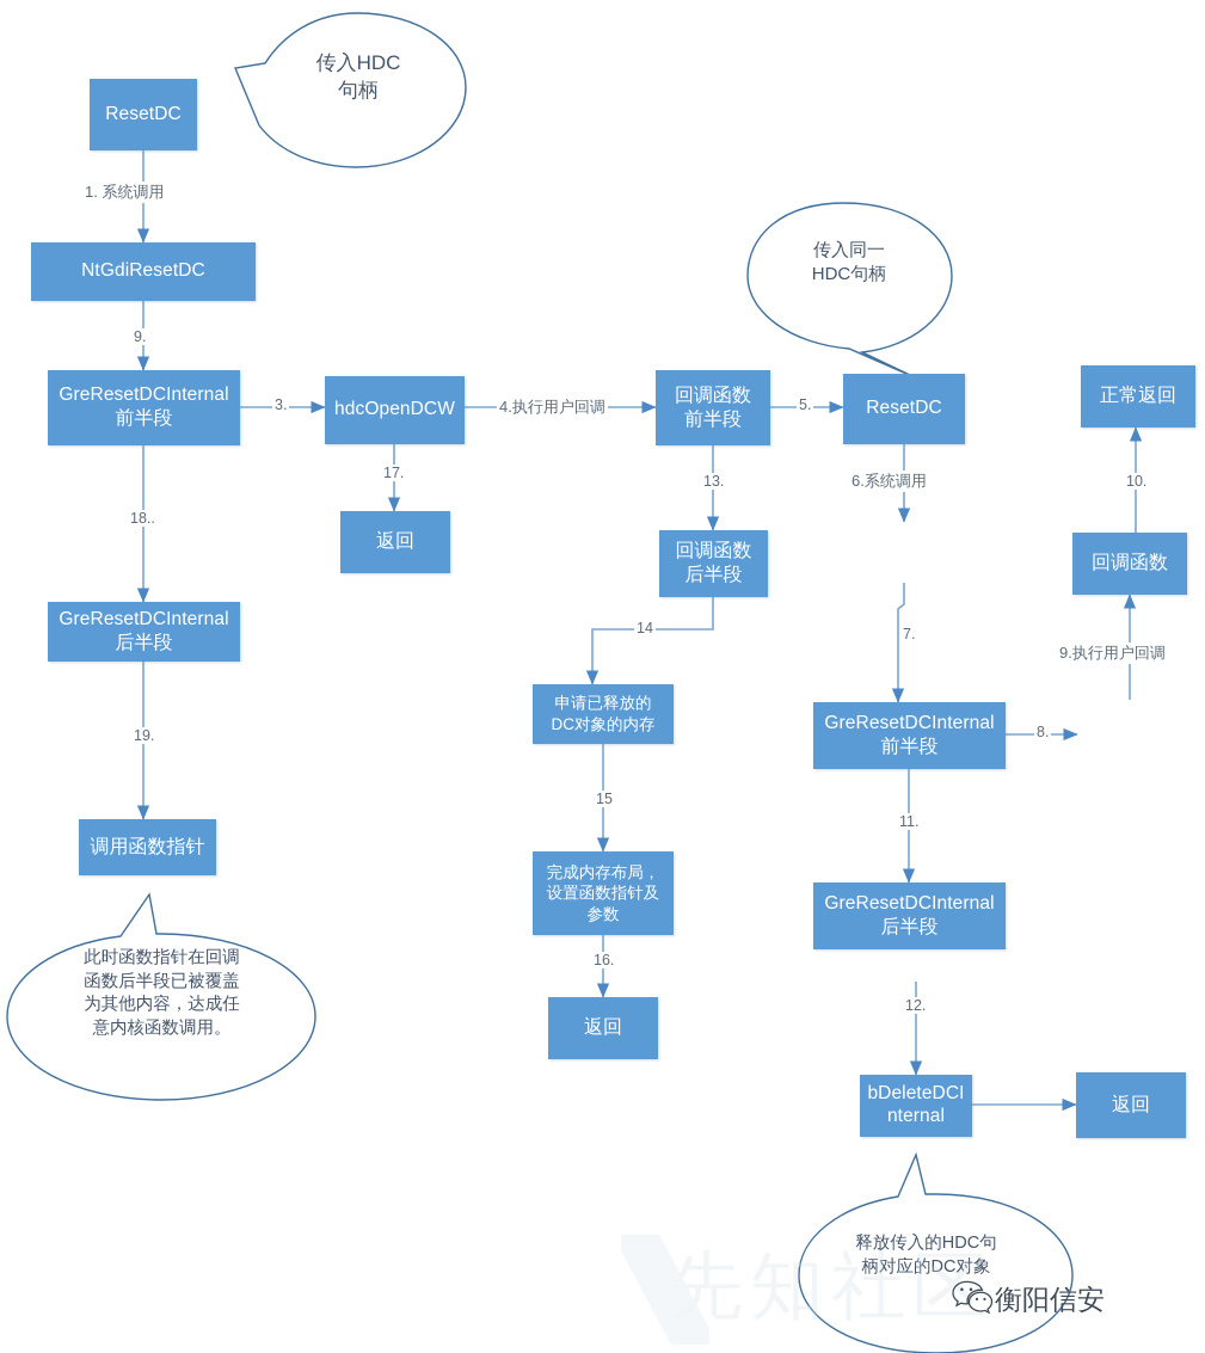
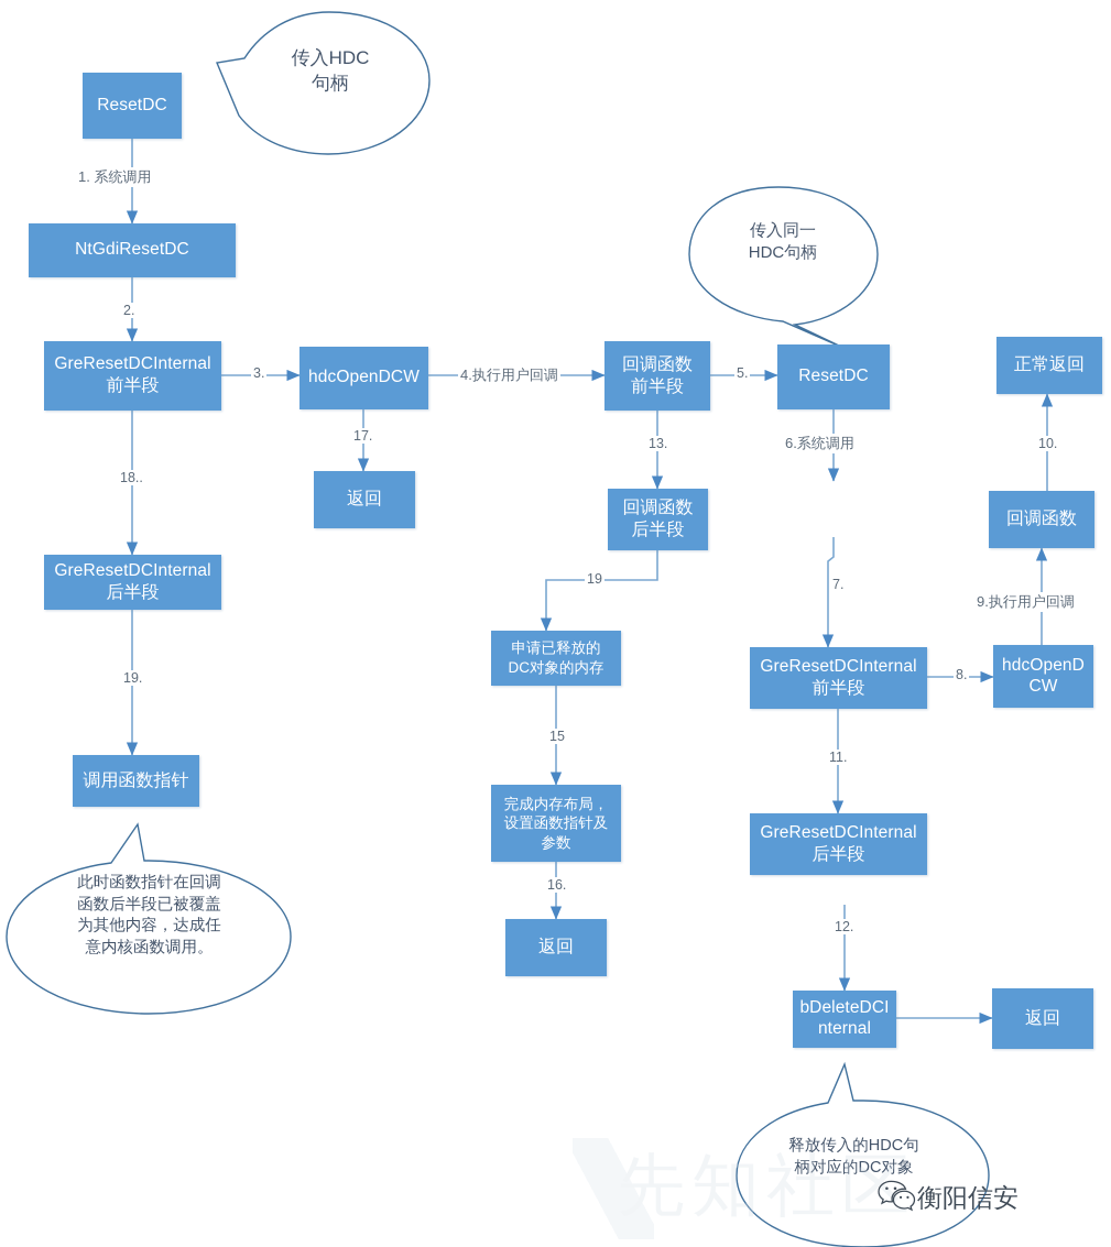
  ResetDC
  NtGdiResetDC
  GreResetDCInternal
  前半段
  GreResetDCInternal
  后半段
  调用函数指针
  hdcOpenDCW
  返回
  回调函数
  前半段
  回调函数
  后半段
  申请已释放的
  DC对象的内存
  完成内存布局，
  设置函数指针及
  参数
  返回
  ResetDC
  GreResetDCInternal
  前半段
  GreResetDCInternal
  后半段
  bDeleteDCI
  nternal
  返回
  正常返回
  回调函数
+ hdcOpenD
+ CW
  1. 系统调用
- 9.
+ 2.
  3.
  4.执行用户回调
  5.
  6.系统调用
  7.
  8.
  9.执行用户回调
  10.
  11.
  12.
  13.
- 14
+ 19
  15
  16.
  17.
  18..
  19.
  传入HDC
  句柄
  传入同一
  HDC句柄
  此时函数指针在回调
  函数后半段已被覆盖
  为其他内容，达成任
  意内核函数调用。
  释放传入的HDC句
  柄对应的DC对象
  先知社区
  衡阳信安
